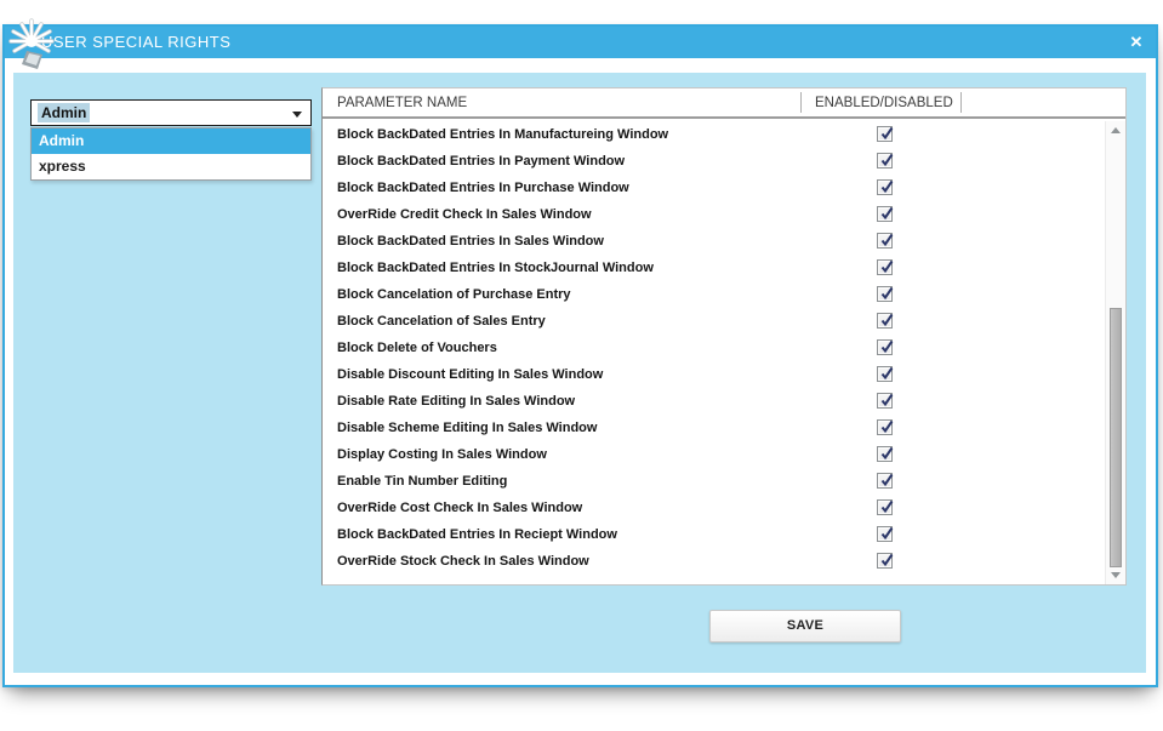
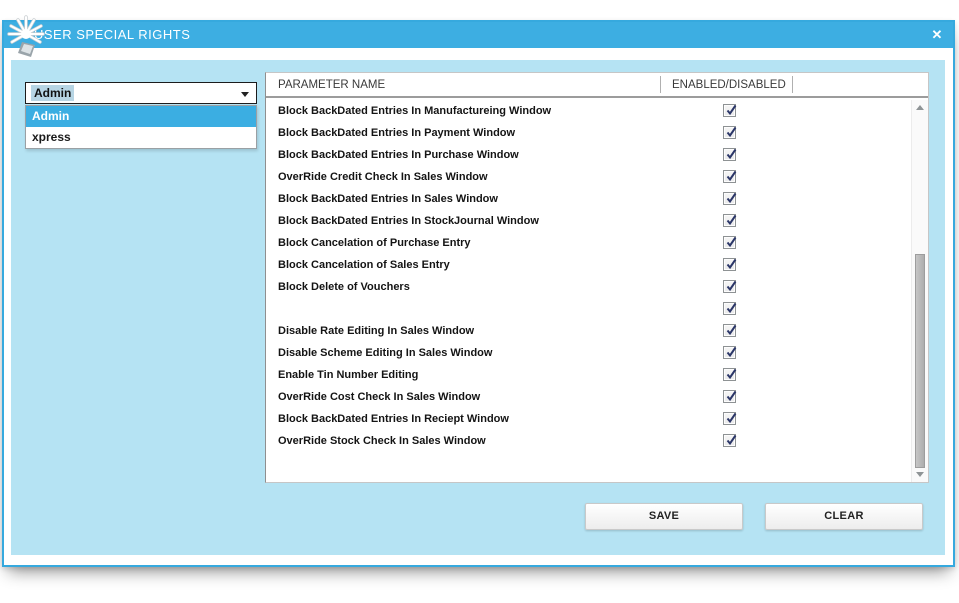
  SER SPECIAL RIGHTS
  ✕
  Admin
  Admin
  xpress
  PARAMETER NAME
  ENABLED/DISABLED
  Block BackDated Entries In Manufactureing Window
  Block BackDated Entries In Payment Window
  Block BackDated Entries In Purchase Window
  OverRide Credit Check In Sales Window
  Block BackDated Entries In Sales Window
  Block BackDated Entries In StockJournal Window
  Block Cancelation of Purchase Entry
  Block Cancelation of Sales Entry
  Block Delete of Vouchers
- Disable Discount Editing In Sales Window
  Disable Rate Editing In Sales Window
  Disable Scheme Editing In Sales Window
- Display Costing In Sales Window
  Enable Tin Number Editing
  OverRide Cost Check In Sales Window
  Block BackDated Entries In Reciept Window
  OverRide Stock Check In Sales Window
  SAVE
+ CLEAR
